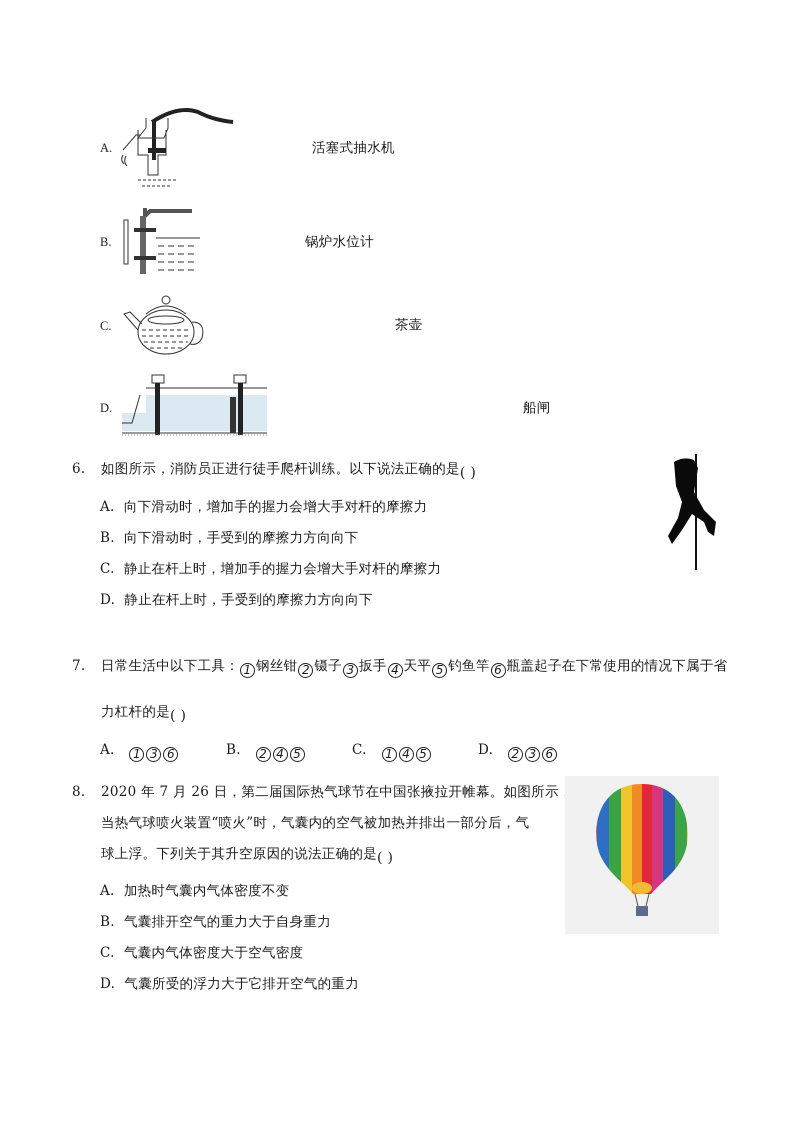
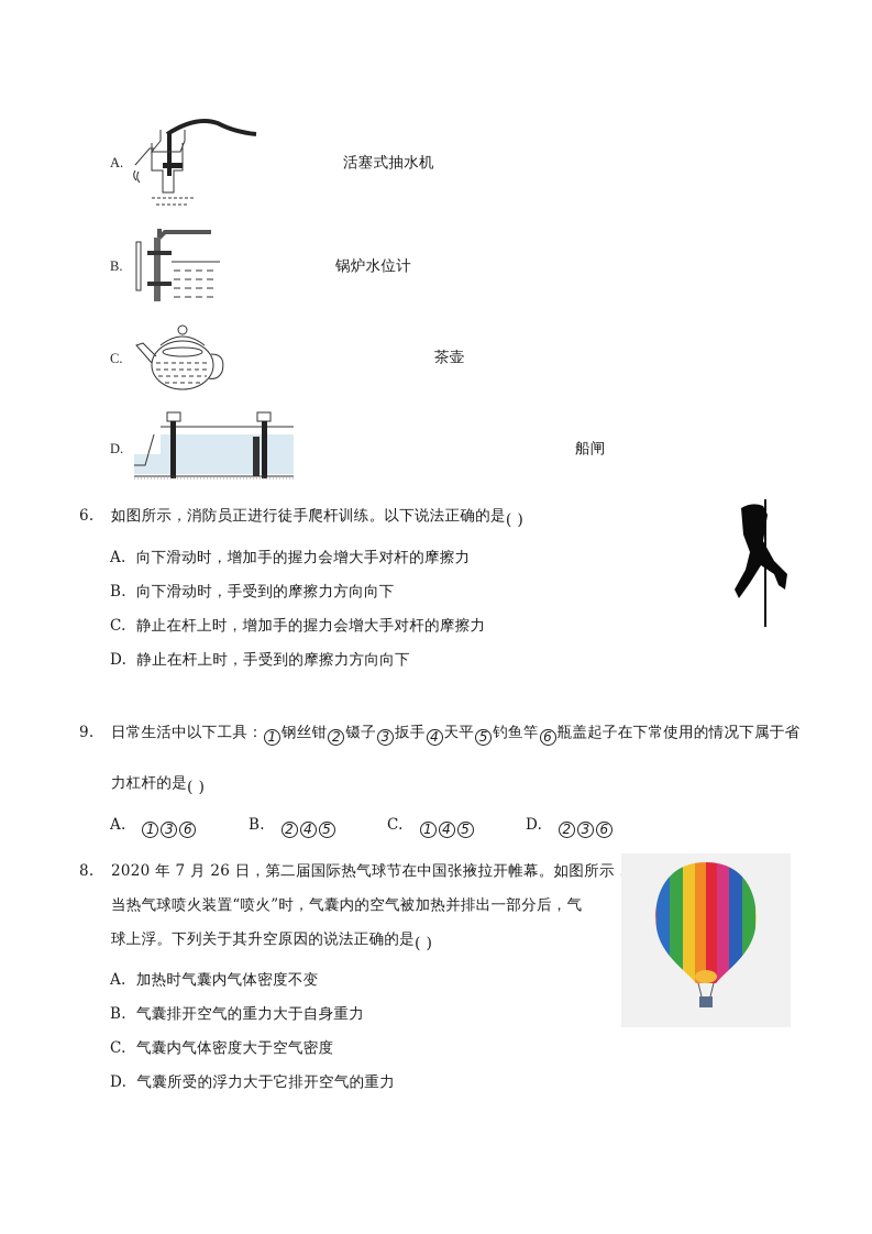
  A.
  活塞式抽水机
  B.
  锅炉水位计
  C.
  茶壶
  D.
  船闸
  6.
  如图所示，消防员正进行徒手爬杆训练。以下说法正确的是( )
  A. 向下滑动时，增加手的握力会增大手对杆的摩擦力
  B. 向下滑动时，手受到的摩擦力方向向下
  C. 静止在杆上时，增加手的握力会增大手对杆的摩擦力
  D. 静止在杆上时，手受到的摩擦力方向向下
- 7.
+ 9.
  日常生活中以下工具： 1 钢丝钳 2 镊子 3 扳手 4 天平 5 钓鱼竿 6 瓶盖起子在下常使用的情况下属于省
  力杠杆的是( )
  A. 1 3 6
  B. 2 4 5
  C. 1 4 5
  D. 2 3 6
  8.
  2020 年 7 月 26 日，第二届国际热气球节在中国张掖拉开帷幕。如图所示
  当热气球喷火装置“喷火”时，气囊内的空气被加热并排出一部分后，气
  球上浮。下列关于其升空原因的说法正确的是( )
  A. 加热时气囊内气体密度不变
  B. 气囊排开空气的重力大于自身重力
  C. 气囊内气体密度大于空气密度
  D. 气囊所受的浮力大于它排开空气的重力
